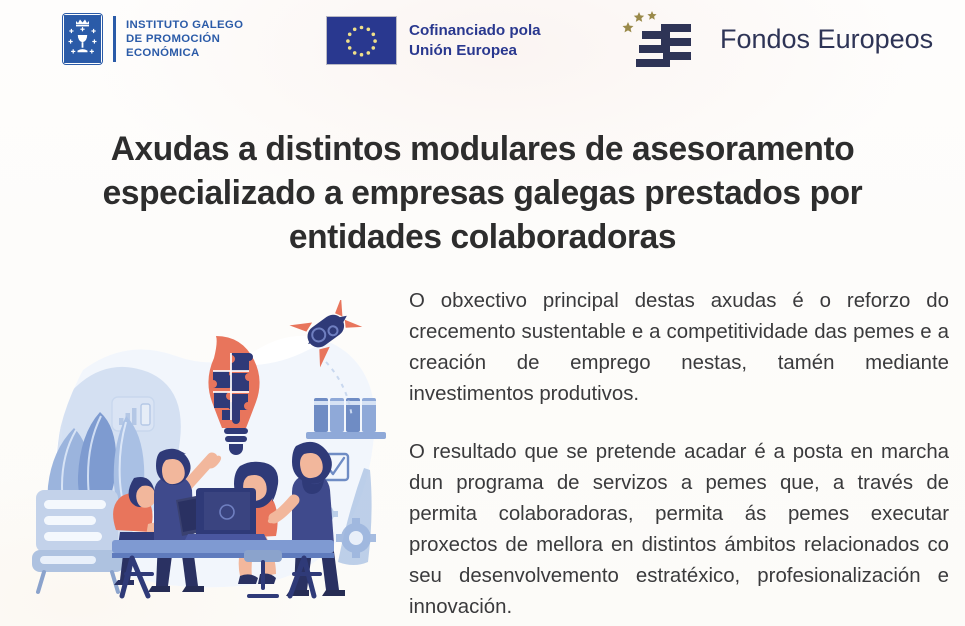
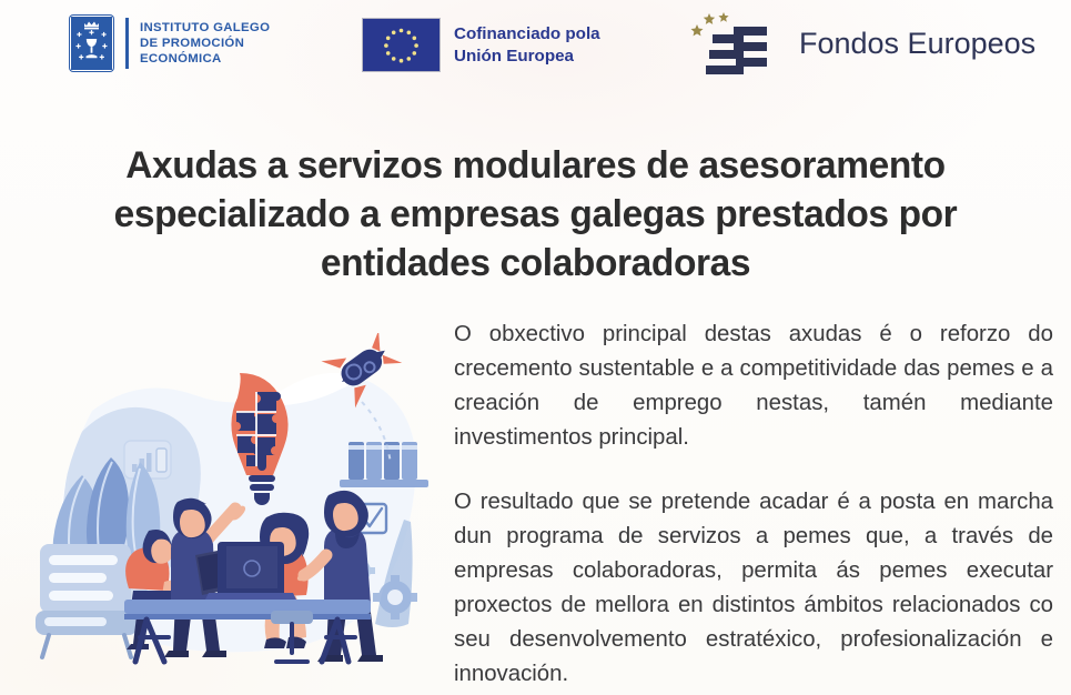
  INSTITUTO GALEGO
  DE PROMOCIÓN
  ECONÓMICA
  Cofinanciado pola
  Unión Europea
  Fondos Europeos
- Axudas a distintos modulares de asesoramento especializado a empresas galegas prestados por entidades colaboradoras
+ Axudas a servizos modulares de asesoramento especializado a empresas galegas prestados por entidades colaboradoras
- O obxectivo principal destas axudas é o reforzo do crecemento sustentable e a competitividade das pemes e a creación de emprego nestas, tamén mediante investimentos produtivos.
+ O obxectivo principal destas axudas é o reforzo do crecemento sustentable e a competitividade das pemes e a creación de emprego nestas, tamén mediante investimentos principal.
- O resultado que se pretende acadar é a posta en marcha dun programa de servizos a pemes que, a través de permita colaboradoras, permita ás pemes executar proxectos de mellora en distintos ámbitos relacionados co seu desenvolvemento estratéxico, profesionalización e innovación.
+ O resultado que se pretende acadar é a posta en marcha dun programa de servizos a pemes que, a través de empresas colaboradoras, permita ás pemes executar proxectos de mellora en distintos ámbitos relacionados co seu desenvolvemento estratéxico, profesionalización e innovación.
